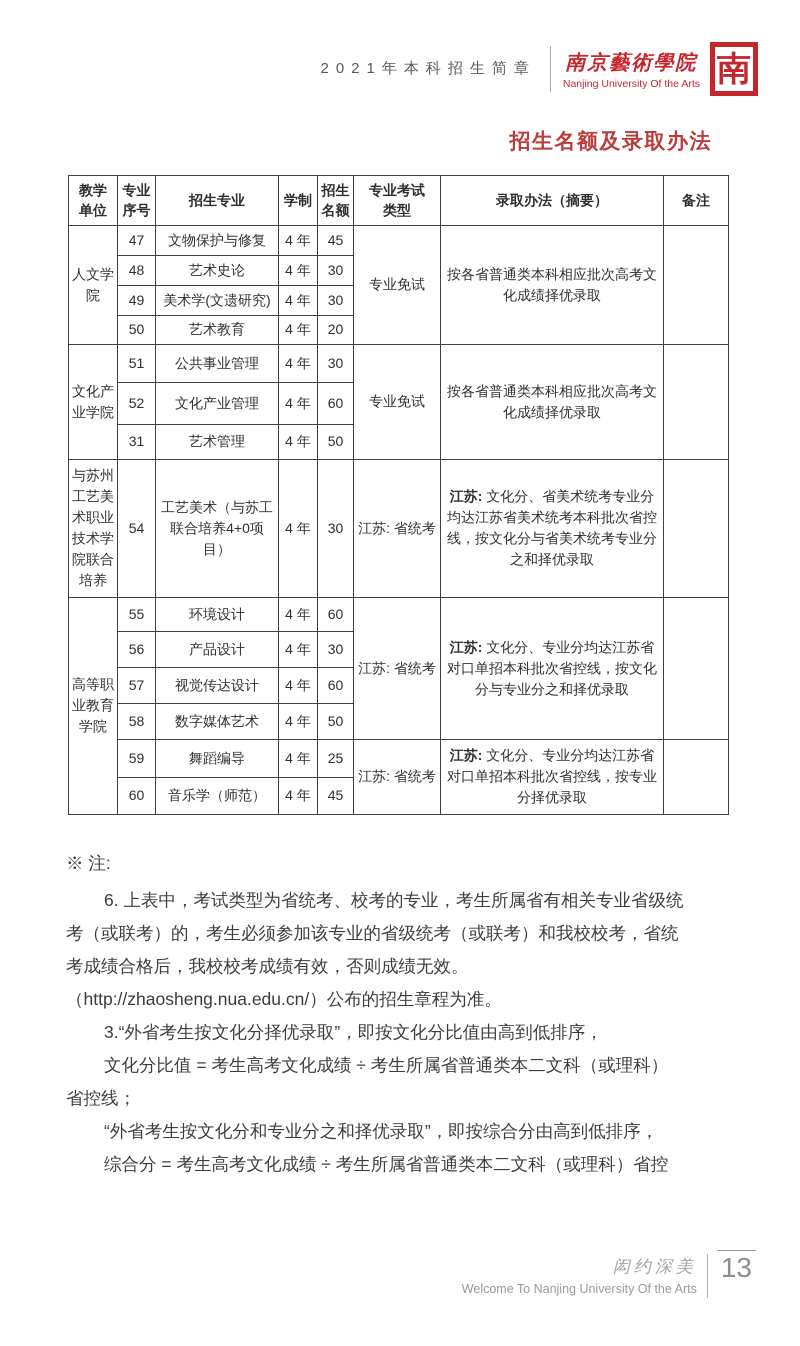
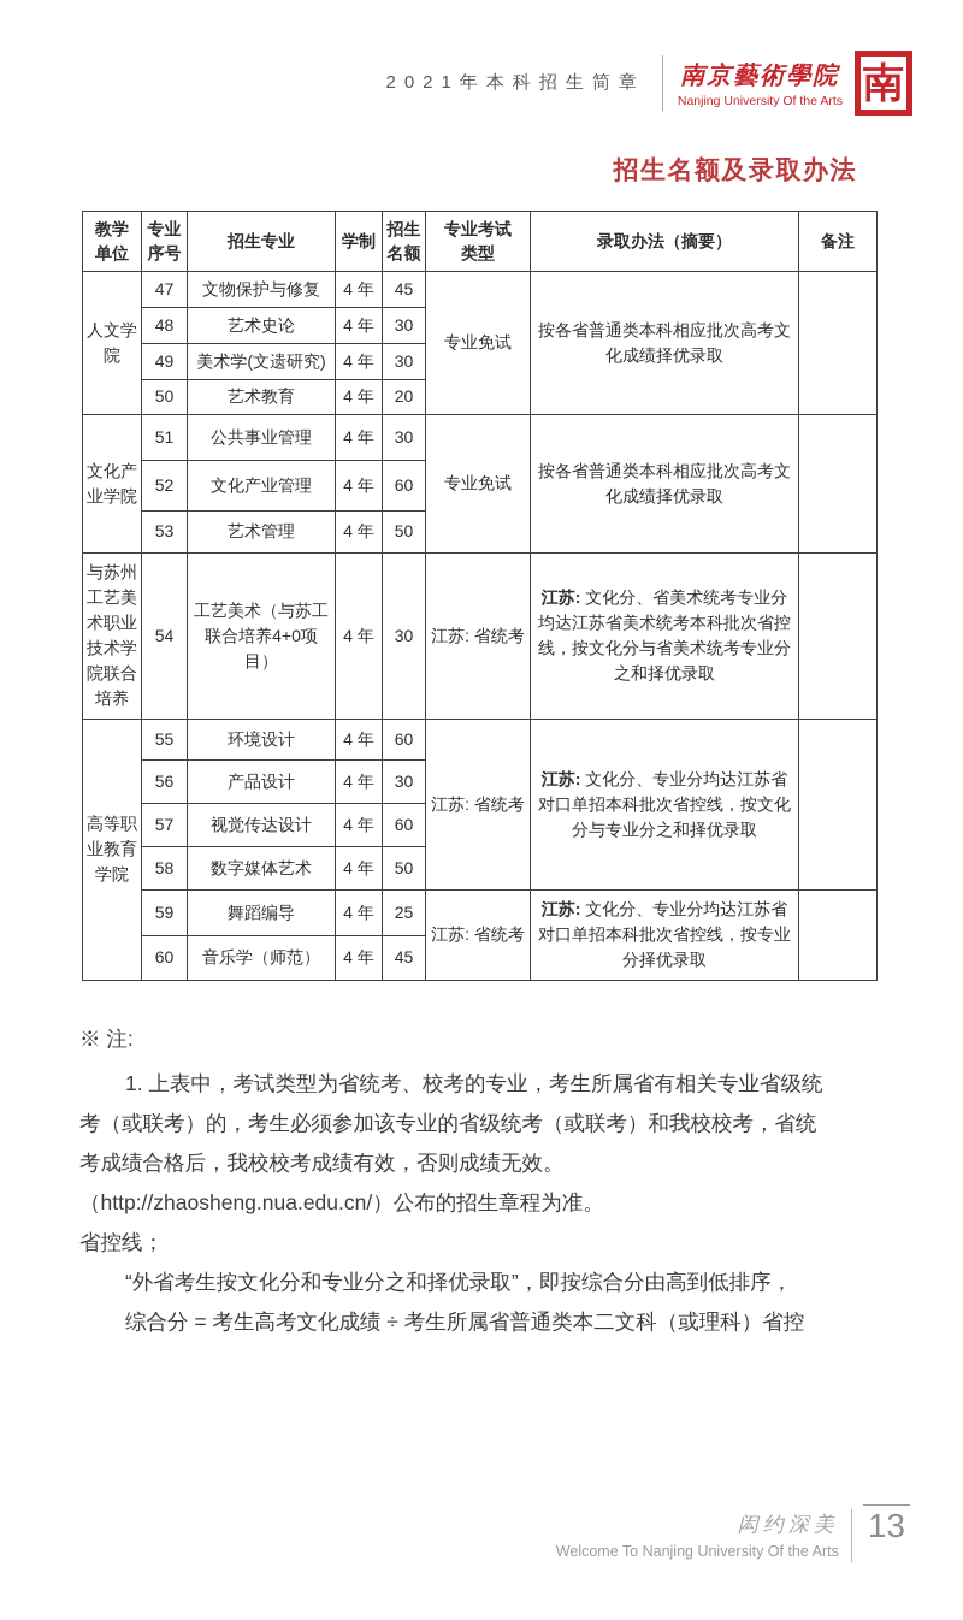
  2021年本科招生简章
  南京藝術學院
  Nanjing University Of the Arts
  南
  招生名额及录取办法
  教学 单位	专业 序号	招生专业	学制	招生 名额	专业考试 类型	录取办法（摘要）	备注
  人文学院	47	文物保护与修复	4 年	45	专业免试	按各省普通类本科相应批次高考文化成绩择优录取
  48	艺术史论	4 年	30
  49	美术学(文遗研究)	4 年	30
  50	艺术教育	4 年	20
  文化产业学院	51	公共事业管理	4 年	30	专业免试	按各省普通类本科相应批次高考文化成绩择优录取
  52	文化产业管理	4 年	60
- 31	艺术管理	4 年	50
+ 53	艺术管理	4 年	50
  与苏州工艺美术职业技术学院联合培养	54	工艺美术（与苏工联合培养4+0项目）	4 年	30	江苏: 省统考	江苏: 文化分、省美术统考专业分均达江苏省美术统考本科批次省控线，按文化分与省美术统考专业分之和择优录取
  高等职业教育学院	55	环境设计	4 年	60	江苏: 省统考	江苏: 文化分、专业分均达江苏省对口单招本科批次省控线，按文化分与专业分之和择优录取
  56	产品设计	4 年	30
  57	视觉传达设计	4 年	60
  58	数字媒体艺术	4 年	50
  59	舞蹈编导	4 年	25	江苏: 省统考	江苏: 文化分、专业分均达江苏省对口单招本科批次省控线，按专业分择优录取
  60	音乐学（师范）	4 年	45
  ※ 注:
- 6. 上表中，考试类型为省统考、校考的专业，考生所属省有相关专业省级统
+ 1. 上表中，考试类型为省统考、校考的专业，考生所属省有相关专业省级统
  考（或联考）的，考生必须参加该专业的省级统考（或联考）和我校校考，省统
  考成绩合格后，我校校考成绩有效，否则成绩无效。
  （http://zhaosheng.nua.edu.cn/）公布的招生章程为准。
- 3.“外省考生按文化分择优录取”，即按文化分比值由高到低排序，
- 文化分比值 = 考生高考文化成绩 ÷ 考生所属省普通类本二文科（或理科）
  省控线；
  “外省考生按文化分和专业分之和择优录取”，即按综合分由高到低排序，
  综合分 = 考生高考文化成绩 ÷ 考生所属省普通类本二文科（或理科）省控
  闳约深美
  Welcome To Nanjing University Of the Arts
  13
